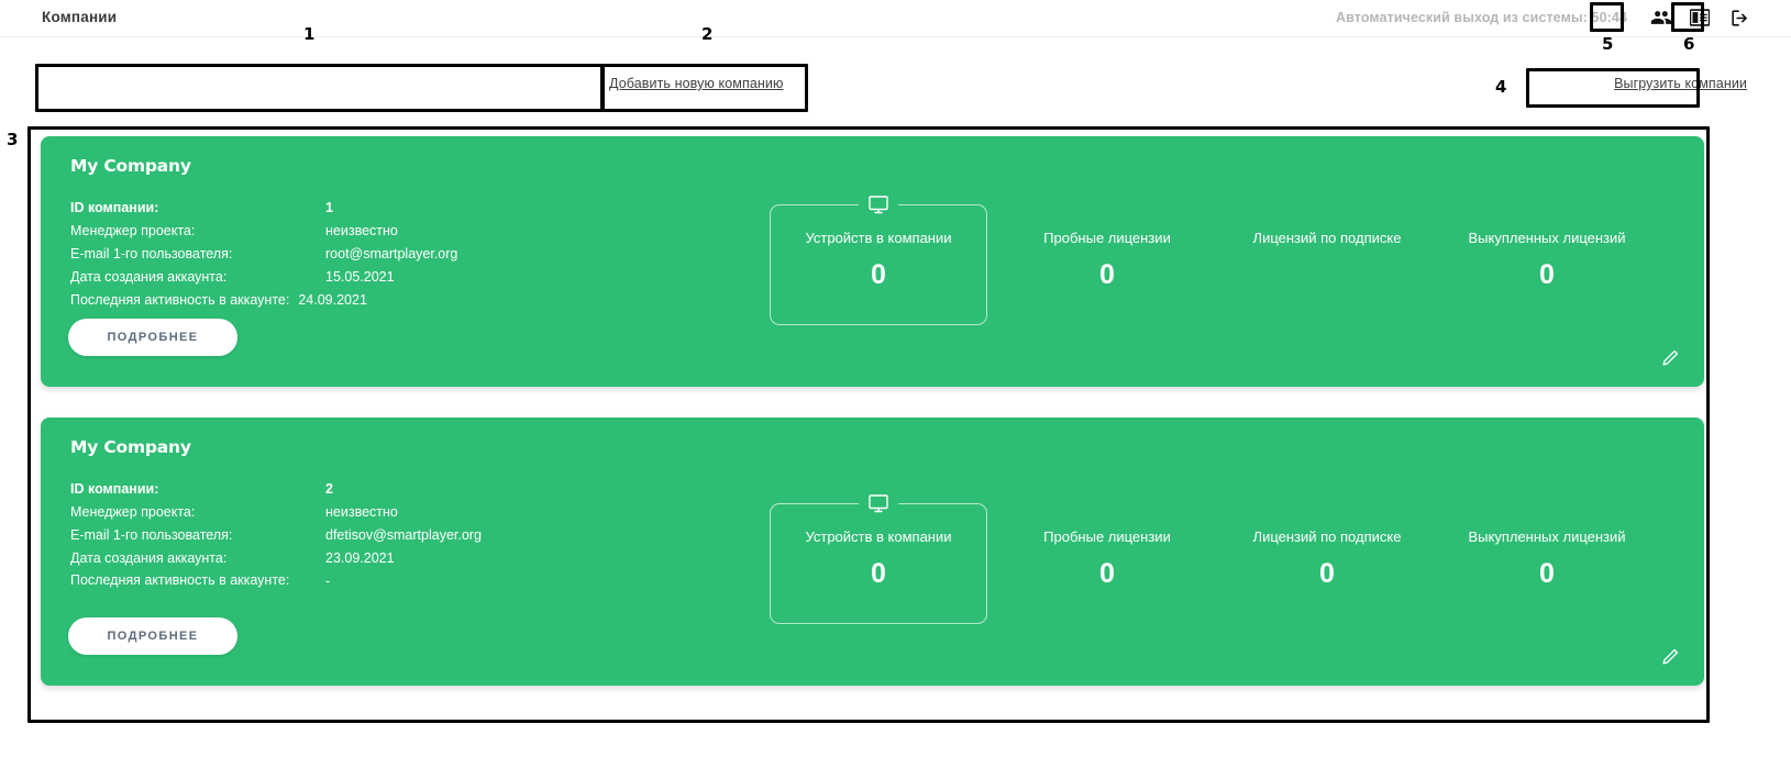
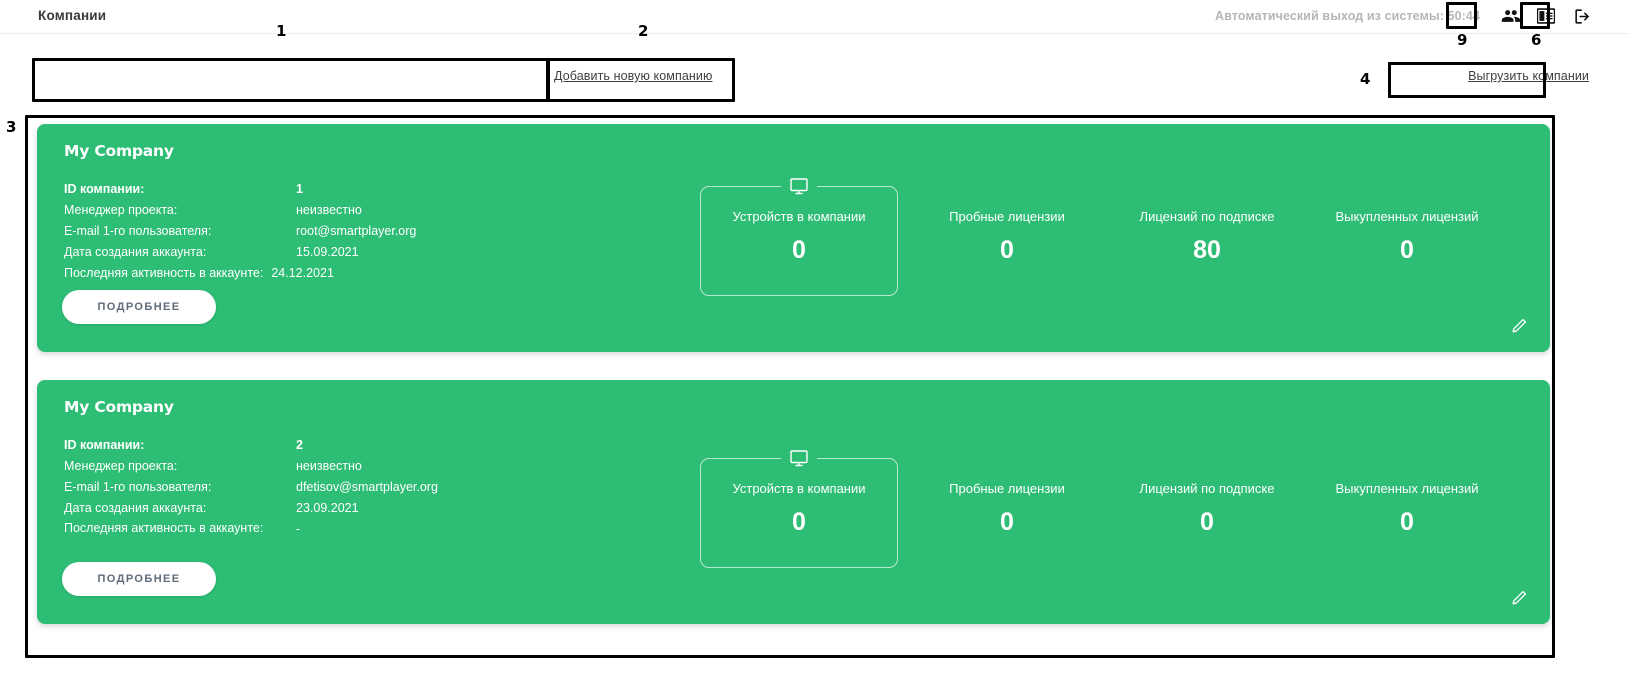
  Компании
  Автоматический выход из системы: 50:44
  Добавить новую компанию
  Выгрузить компании
  My Company
  ID компании:
  1
  Менеджер проекта:
  неизвестно
  E-mail 1-го пользователя:
  root@smartplayer.org
  Дата создания аккаунта:
- 15.05.2021
+ 15.09.2021
  Последняя активность в аккаунте:
- 24.09.2021
+ 24.12.2021
  ПОДРОБНЕЕ
  Устройств в компании
  0
  Пробные лицензии
  0
  Лицензий по подписке
+ 80
  Выкупленных лицензий
  0
  My Company
  ID компании:
  2
  Менеджер проекта:
  неизвестно
  E-mail 1-го пользователя:
  dfetisov@smartplayer.org
  Дата создания аккаунта:
  23.09.2021
  Последняя активность в аккаунте:
  -
  ПОДРОБНЕЕ
  Устройств в компании
  0
  Пробные лицензии
  0
  Лицензий по подписке
  0
  Выкупленных лицензий
  0
  1
  2
  3
  4
- 5
+ 9
  6
